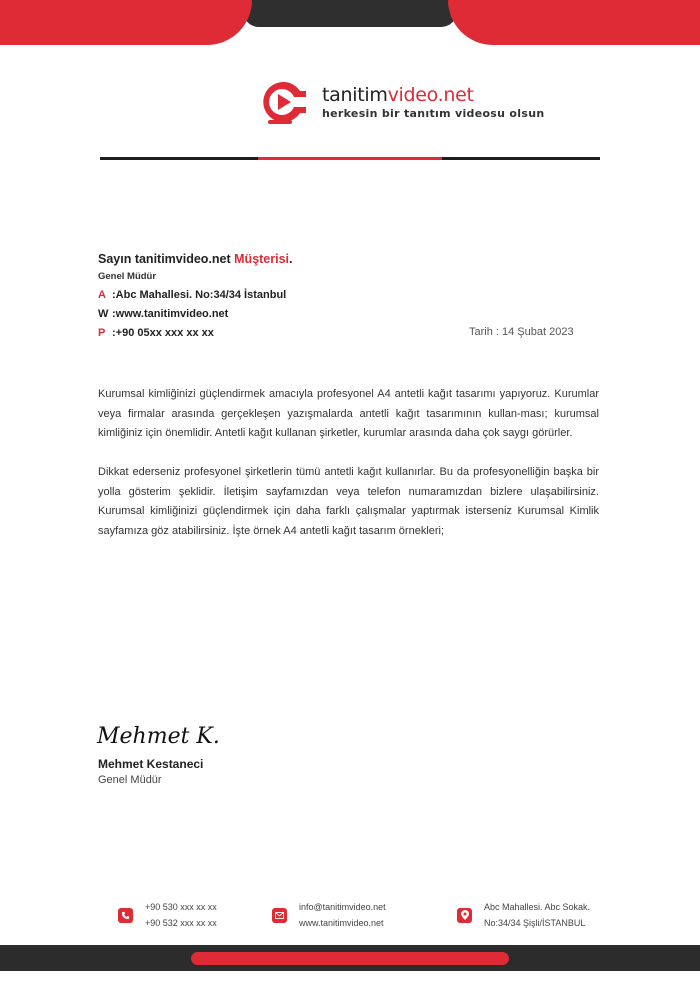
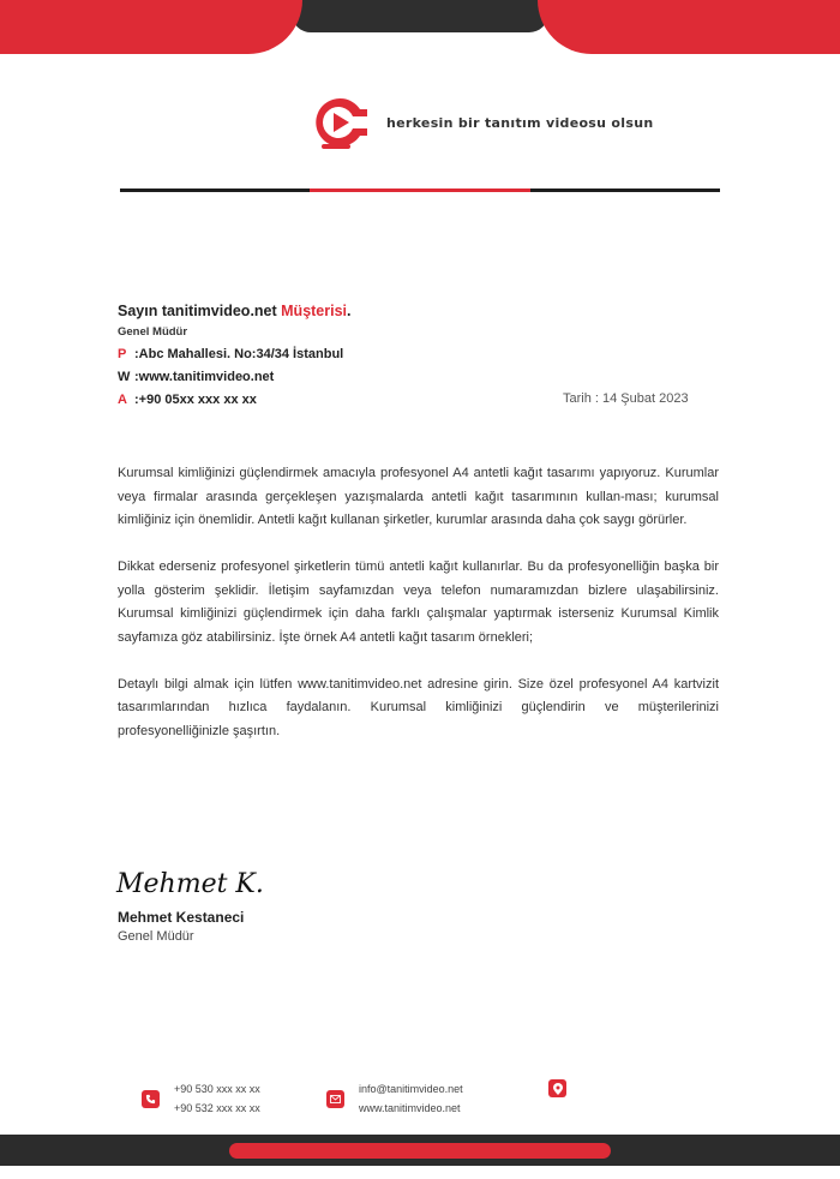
- tanitimvideo.net
  herkesin bir tanıtım videosu olsun
  Sayın tanitimvideo.net Müşterisi.
  Genel Müdür
- A
+ P
  :
  Abc Mahallesi. No:34/34 İstanbul
  W
  :
  www.tanitimvideo.net
- P
+ A
  :
  +90 05xx xxx xx xx
  Tarih : 14 Şubat 2023
  Kurumsal kimliğinizi güçlendirmek amacıyla profesyonel A4 antetli kağıt tasarımı yapıyoruz. Kurumlar veya firmalar arasında gerçekleşen yazışmalarda antetli kağıt tasarımının kullan-ması; kurumsal kimliğiniz için önemlidir. Antetli kağıt kullanan şirketler, kurumlar arasında daha çok saygı görürler.
  Dikkat ederseniz profesyonel şirketlerin tümü antetli kağıt kullanırlar. Bu da profesyonelliğin başka bir yolla gösterim şeklidir. İletişim sayfamızdan veya telefon numaramızdan bizlere ulaşabilirsiniz. Kurumsal kimliğinizi güçlendirmek için daha farklı çalışmalar yaptırmak isterseniz Kurumsal Kimlik sayfamıza göz atabilirsiniz. İşte örnek A4 antetli kağıt tasarım örnekleri;
+ Detaylı bilgi almak için lütfen www.tanitimvideo.net adresine girin. Size özel profesyonel A4 kartvizit tasarımlarından hızlıca faydalanın. Kurumsal kimliğinizi güçlendirin ve müşterilerinizi profesyonelliğinizle şaşırtın.
  Mehmet K.
  Mehmet Kestaneci
  Genel Müdür
  +90 530 xxx xx xx
  +90 532 xxx xx xx
  info@tanitimvideo.net
  www.tanitimvideo.net
- Abc Mahallesi. Abc Sokak.
- No:34/34 Şişli/İSTANBUL
